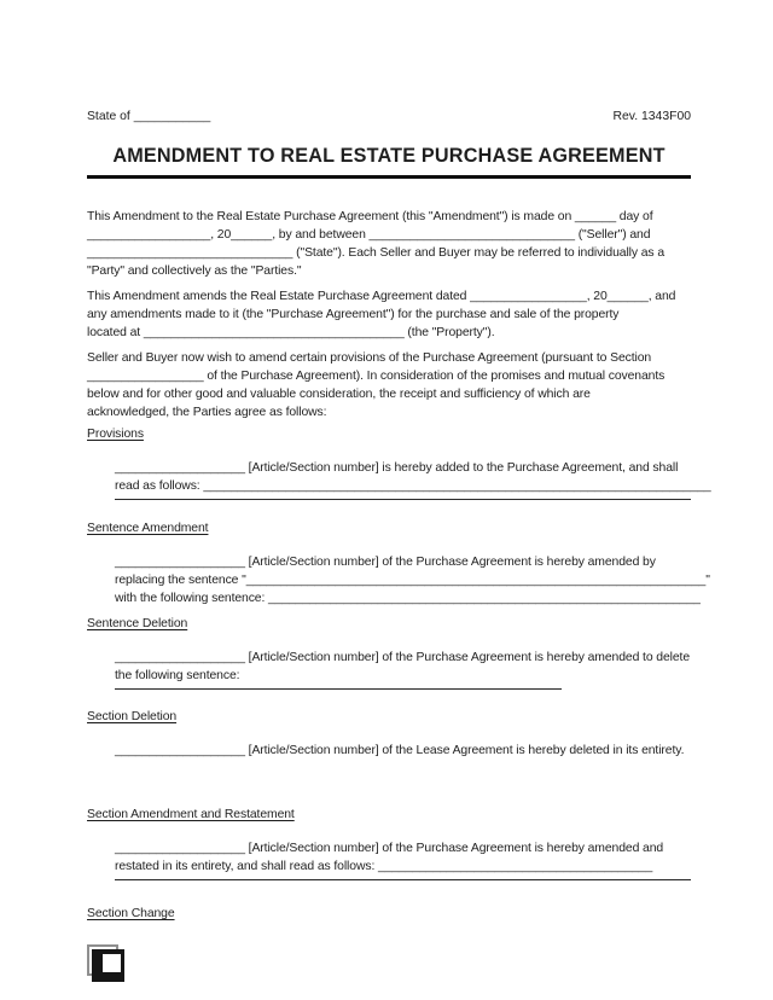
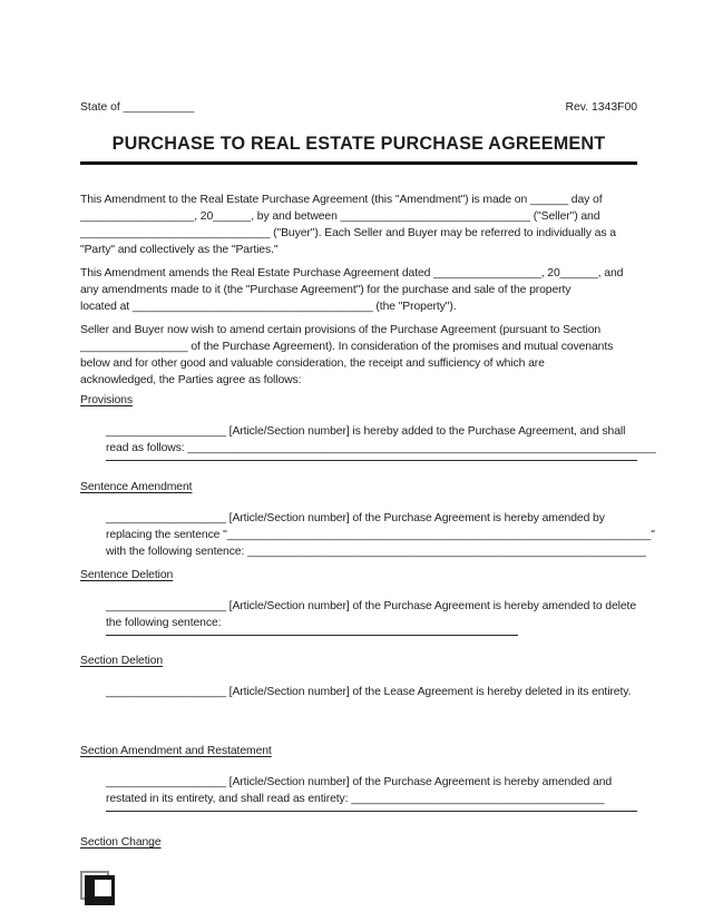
  State of ___________
  Rev. 1343F00
- AMENDMENT TO REAL ESTATE PURCHASE AGREEMENT
+ PURCHASE TO REAL ESTATE PURCHASE AGREEMENT
  This Amendment to the Real Estate Purchase Agreement (this "Amendment") is made on ______ day of
  __________________, 20______, by and between ______________________________ ("Seller") and
- ______________________________ ("State"). Each Seller and Buyer may be referred to individually as a
+ ______________________________ ("Buyer"). Each Seller and Buyer may be referred to individually as a
  "Party" and collectively as the "Parties."
  This Amendment amends the Real Estate Purchase Agreement dated _________________, 20______, and
  any amendments made to it (the "Purchase Agreement") for the purchase and sale of the property
  located at ______________________________________ (the "Property").
  Seller and Buyer now wish to amend certain provisions of the Purchase Agreement (pursuant to Section
  _________________ of the Purchase Agreement). In consideration of the promises and mutual covenants
  below and for other good and valuable consideration, the receipt and sufficiency of which are
  acknowledged, the Parties agree as follows:
  Provisions
  ___________________ [Article/Section number] is hereby added to the Purchase Agreement, and shall
  read as follows: __________________________________________________________________________
  Sentence Amendment
  ___________________ [Article/Section number] of the Purchase Agreement is hereby amended by
  replacing the sentence "___________________________________________________________________"
  with the following sentence: _______________________________________________________________
  Sentence Deletion
  ___________________ [Article/Section number] of the Purchase Agreement is hereby amended to delete
  the following sentence:
  Section Deletion
  ___________________ [Article/Section number] of the Lease Agreement is hereby deleted in its entirety.
  Section Amendment and Restatement
  ___________________ [Article/Section number] of the Purchase Agreement is hereby amended and
- restated in its entirety, and shall read as follows: ________________________________________
+ restated in its entirety, and shall read as entirety: ________________________________________
  Section Change
